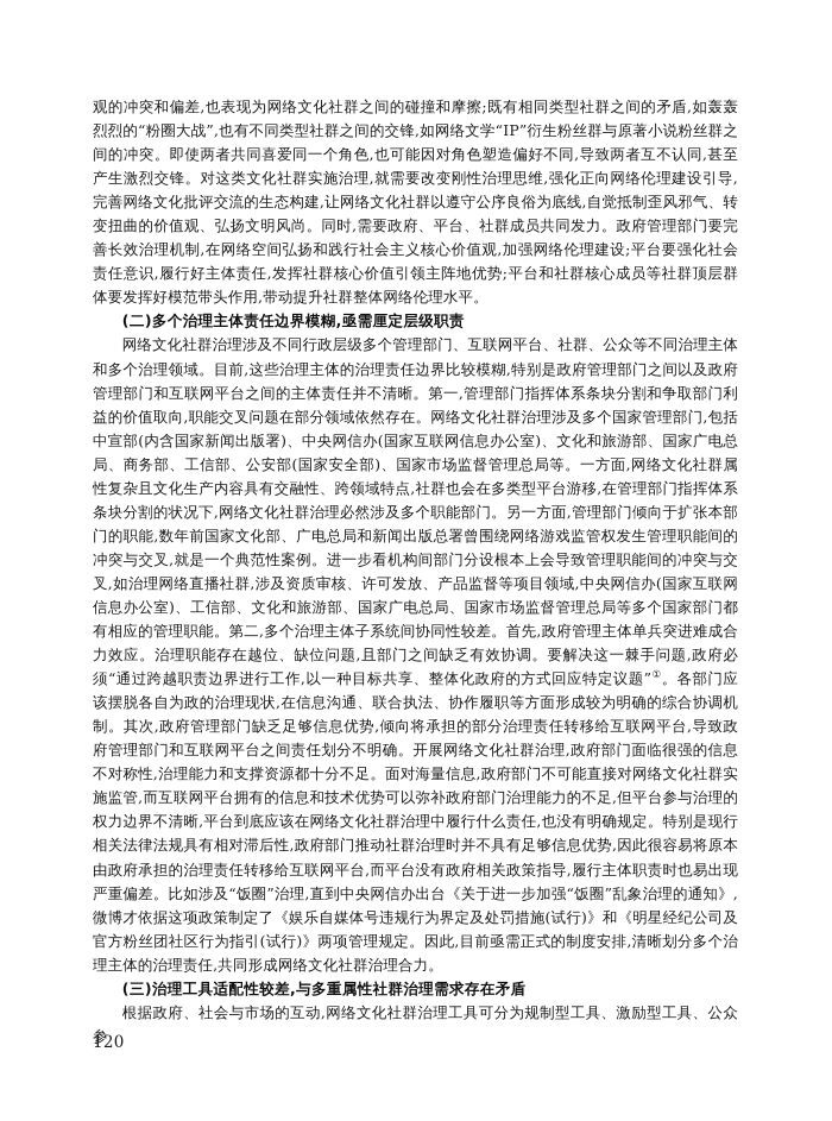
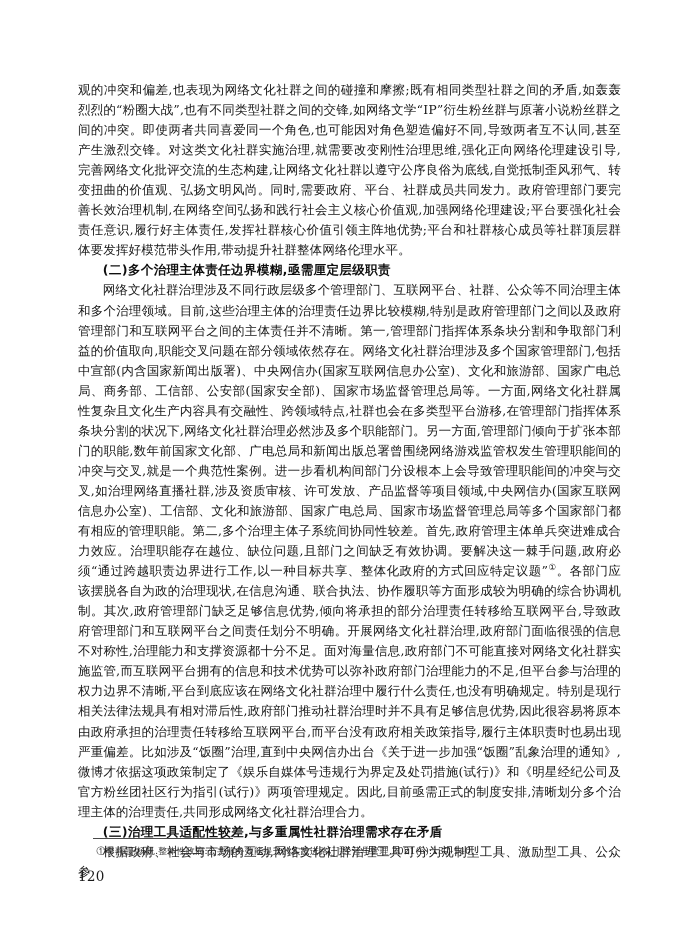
  观的冲突和偏差,也表现为网络文化社群之间的碰撞和摩擦;既有相同类型社群之间的矛盾,如轰轰烈烈的“粉圈大战”,也有不同类型社群之间的交锋,如网络文学“IP”衍生粉丝群与原著小说粉丝群之间的冲突。即使两者共同喜爱同一个角色,也可能因对角色塑造偏好不同,导致两者互不认同,甚至产生激烈交锋。对这类文化社群实施治理,就需要改变刚性治理思维,强化正向网络伦理建设引导,完善网络文化批评交流的生态构建,让网络文化社群以遵守公序良俗为底线,自觉抵制歪风邪气、转变扭曲的价值观、弘扬文明风尚。同时,需要政府、平台、社群成员共同发力。政府管理部门要完善长效治理机制,在网络空间弘扬和践行社会主义核心价值观,加强网络伦理建设;平台要强化社会责任意识,履行好主体责任,发挥社群核心价值引领主阵地优势;平台和社群核心成员等社群顶层群体要发挥好模范带头作用,带动提升社群整体网络伦理水平。
  (二)多个治理主体责任边界模糊,亟需厘定层级职责
  网络文化社群治理涉及不同行政层级多个管理部门、互联网平台、社群、公众等不同治理主体和多个治理领域。目前,这些治理主体的治理责任边界比较模糊,特别是政府管理部门之间以及政府管理部门和互联网平台之间的主体责任并不清晰。第一,管理部门指挥体系条块分割和争取部门利益的价值取向,职能交叉问题在部分领域依然存在。网络文化社群治理涉及多个国家管理部门,包括中宣部(内含国家新闻出版署)、中央网信办(国家互联网信息办公室)、文化和旅游部、国家广电总局、商务部、工信部、公安部(国家安全部)、国家市场监督管理总局等。一方面,网络文化社群属性复杂且文化生产内容具有交融性、跨领域特点,社群也会在多类型平台游移,在管理部门指挥体系条块分割的状况下,网络文化社群治理必然涉及多个职能部门。另一方面,管理部门倾向于扩张本部门的职能,数年前国家文化部、广电总局和新闻出版总署曾围绕网络游戏监管权发生管理职能间的冲突与交叉,就是一个典范性案例。进一步看机构间部门分设根本上会导致管理职能间的冲突与交叉,如治理网络直播社群,涉及资质审核、许可发放、产品监督等项目领域,中央网信办(国家互联网信息办公室)、工信部、文化和旅游部、国家广电总局、国家市场监督管理总局等多个国家部门都有相应的管理职能。第二,多个治理主体子系统间协同性较差。首先,政府管理主体单兵突进难成合力效应。治理职能存在越位、缺位问题,且部门之间缺乏有效协调。要解决这一棘手问题,政府必须“通过跨越职责边界进行工作,以一种目标共享、整体化政府的方式回应特定议题”①。各部门应该摆脱各自为政的治理现状,在信息沟通、联合执法、协作履职等方面形成较为明确的综合协调机制。其次,政府管理部门缺乏足够信息优势,倾向将承担的部分治理责任转移给互联网平台,导致政府管理部门和互联网平台之间责任划分不明确。开展网络文化社群治理,政府部门面临很强的信息不对称性,治理能力和支撑资源都十分不足。面对海量信息,政府部门不可能直接对网络文化社群实施监管,而互联网平台拥有的信息和技术优势可以弥补政府部门治理能力的不足,但平台参与治理的权力边界不清晰,平台到底应该在网络文化社群治理中履行什么责任,也没有明确规定。特别是现行相关法律法规具有相对滞后性,政府部门推动社群治理时并不具有足够信息优势,因此很容易将原本由政府承担的治理责任转移给互联网平台,而平台没有政府相关政策指导,履行主体职责时也易出现严重偏差。比如涉及“饭圈”治理,直到中央网信办出台《关于进一步加强“饭圈”乱象治理的通知》,微博才依据这项政策制定了《娱乐自媒体号违规行为界定及处罚措施(试行)》和《明星经纪公司及官方粉丝团社区行为指引(试行)》两项管理规定。因此,目前亟需正式的制度安排,清晰划分多个治理主体的治理责任,共同形成网络文化社群治理合力。
  (三)治理工具适配性较差,与多重属性社群治理需求存在矛盾
  根据政府、社会与市场的互动,网络文化社群治理工具可分为规制型工具、激励型工具、公众参
+ ①季燕霞,杨帆.整体性政府:公共服务效能提升的实践进路[J].经营与管理,2021(6):137-140.
  120
